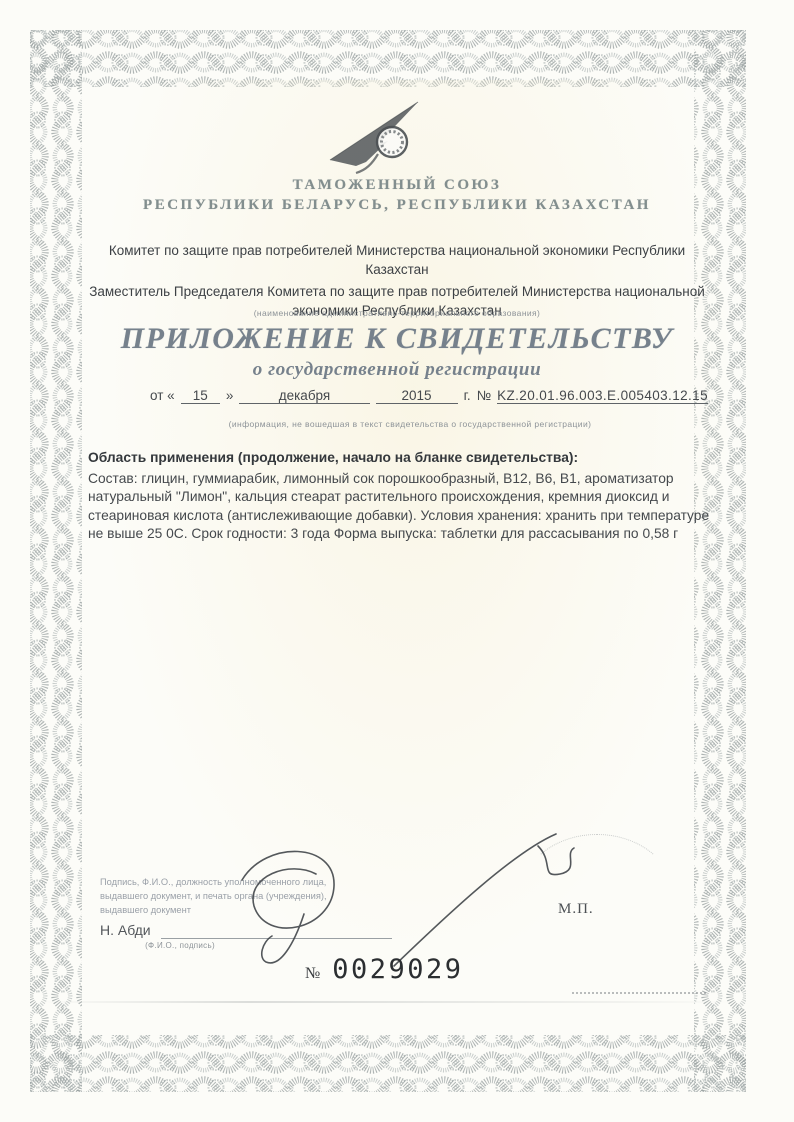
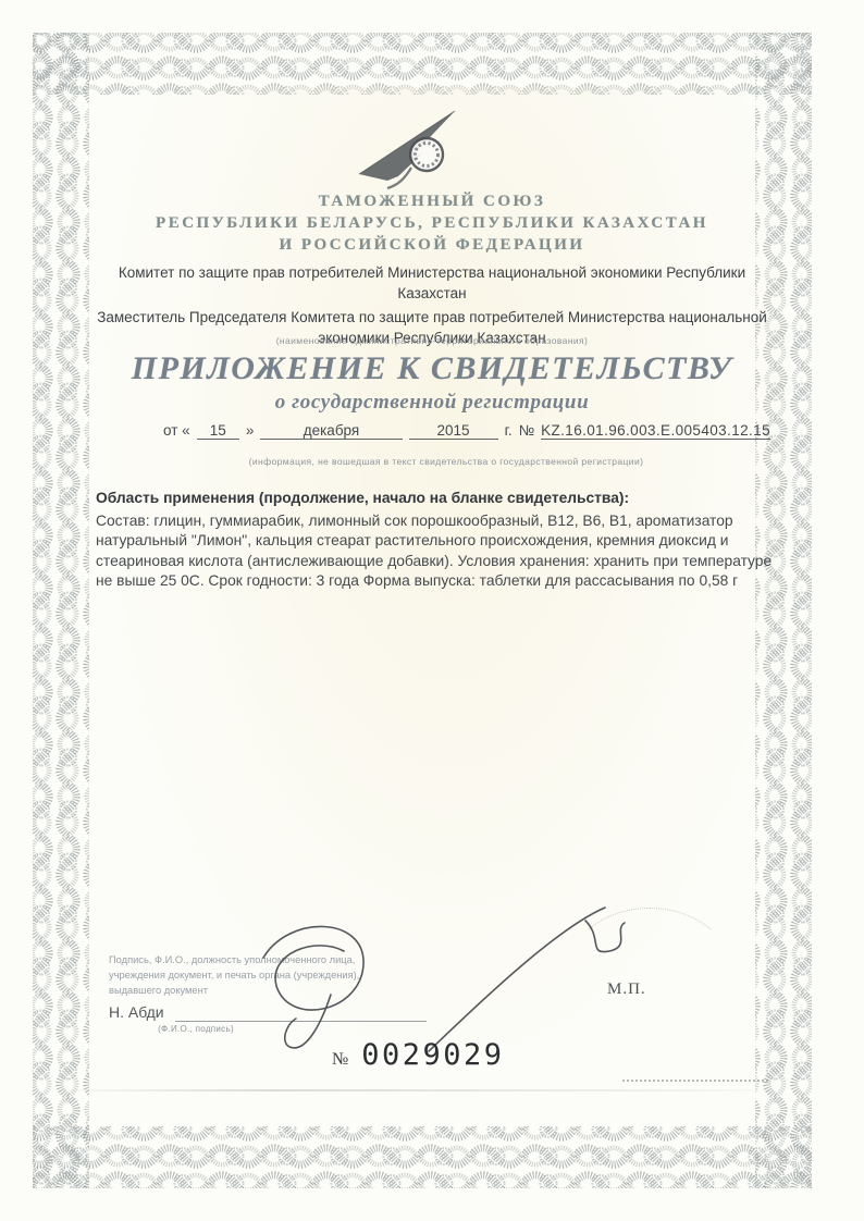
  ТАМОЖЕННЫЙ СОЮЗ
  РЕСПУБЛИКИ БЕЛАРУСЬ, РЕСПУБЛИКИ КАЗАХСТАН
+ И РОССИЙСКОЙ ФЕДЕРАЦИИ
  Комитет по защите прав потребителей Министерства национальной экономики Республики Казахстан
  Заместитель Председателя Комитета по защите прав потребителей Министерства национальной экономики Республики Казахстан
  (наименование административно-территориального образования)
  ПРИЛОЖЕНИЕ К СВИДЕТЕЛЬСТВУ
  о государственной регистрации
  от «
  15
  »
  декабря
  2015
  г.
  №
- KZ.20.01.96.003.E.005403.12.15
+ KZ.16.01.96.003.E.005403.12.15
  (информация, не вошедшая в текст свидетельства о государственной регистрации)
  Область применения (продолжение, начало на бланке свидетельства):
  Состав: глицин, гуммиарабик, лимонный сок порошкообразный, В12, В6, В1, ароматизатор натуральный "Лимон", кальция стеарат растительного происхождения, кремния диоксид и стеариновая кислота (антислеживающие добавки). Условия хранения: хранить при температуре не выше 25 0С. Срок годности: 3 года Форма выпуска: таблетки для рассасывания по 0,58 г
- Подпись, Ф.И.О., должность уполномоченного лица, выдавшего документ, и печать органа (учреждения), выдавшего документ
+ Подпись, Ф.И.О., должность уполномоченного лица, учреждения документ, и печать органа (учреждения), выдавшего документ
  Н. Абди
  (Ф.И.О., подпись)
  М.П.
  №
  0029029
